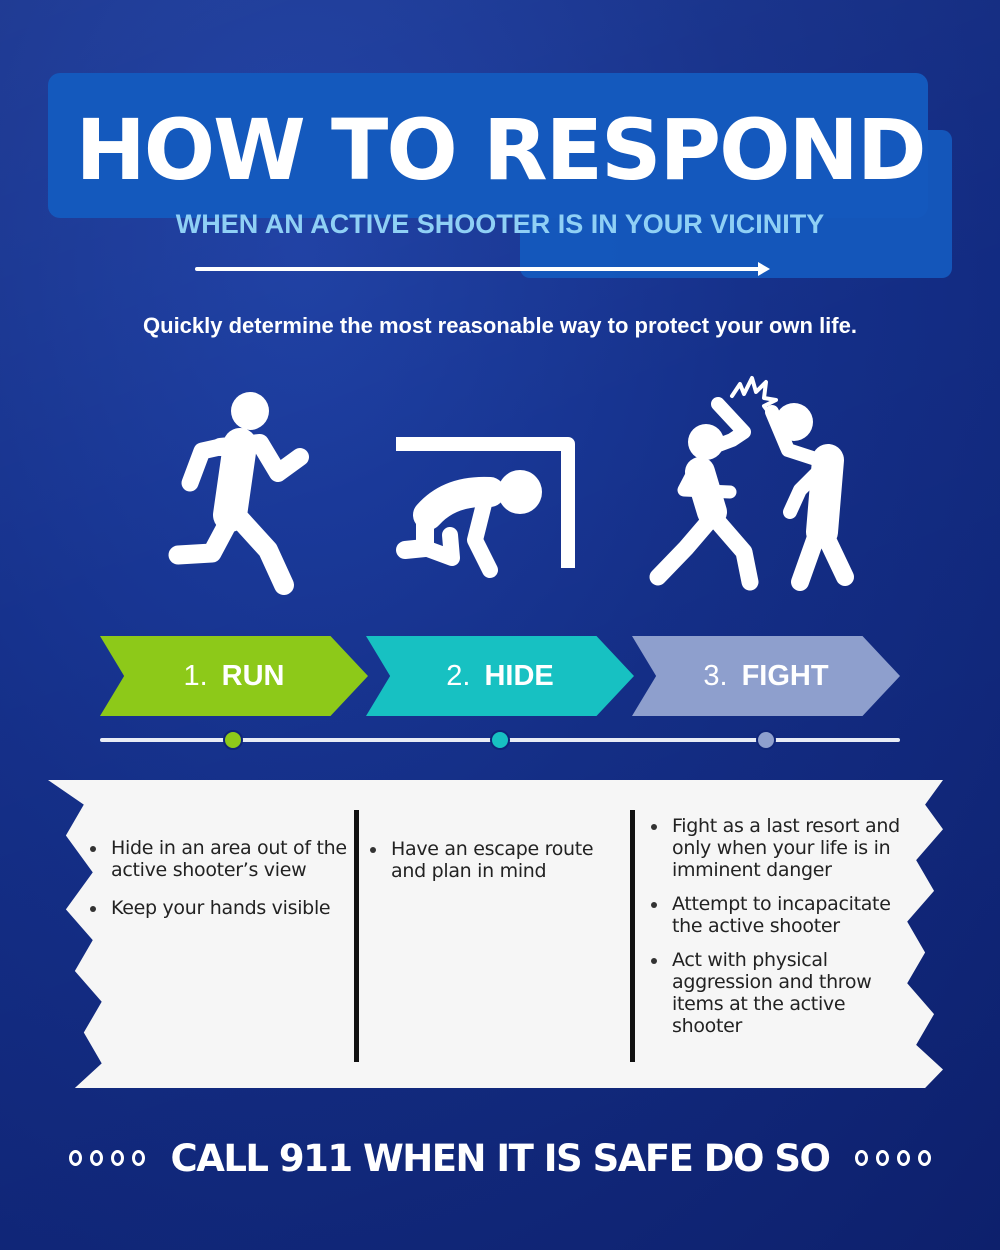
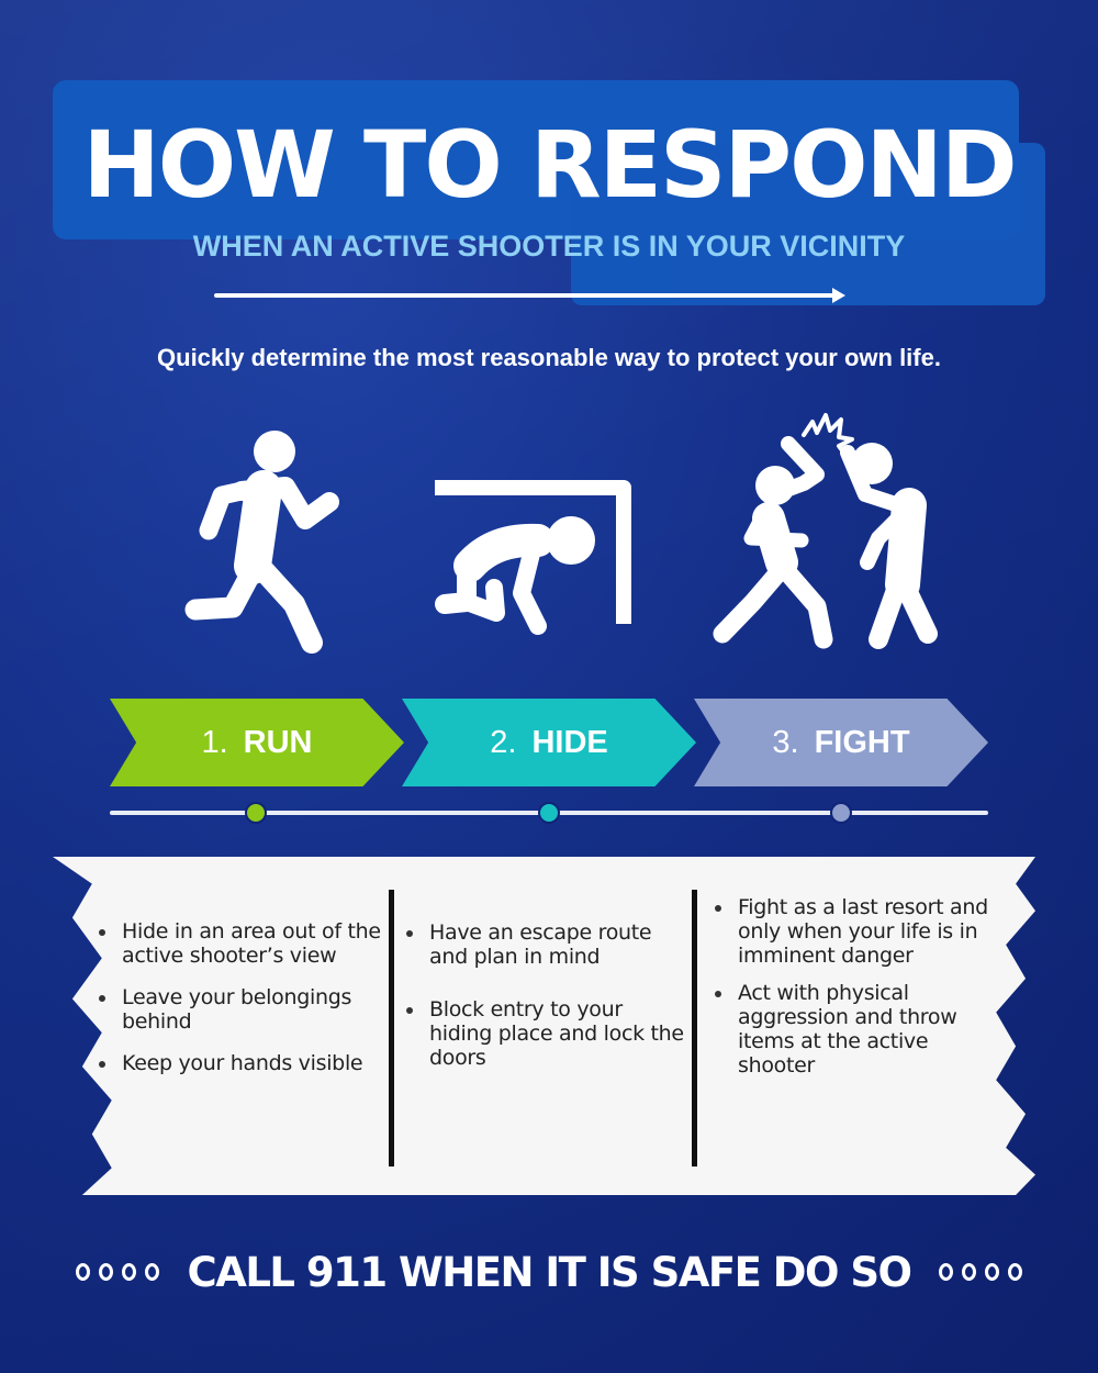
  HOW TO RESPOND
  WHEN AN ACTIVE SHOOTER IS IN YOUR VICINITY
  Quickly determine the most reasonable way to protect your own life.
  1.
  RUN
  2.
  HIDE
  3.
  FIGHT
  Hide in an area out of the active shooter’s view
+ Leave your belongings behind
  Keep your hands visible
  Have an escape route and plan in mind
+ Block entry to your hiding place and lock the doors
  Fight as a last resort and only when your life is in imminent danger
- Attempt to incapacitate the active shooter
  Act with physical aggression and throw items at the active shooter
  CALL 911 WHEN IT IS SAFE DO SO
